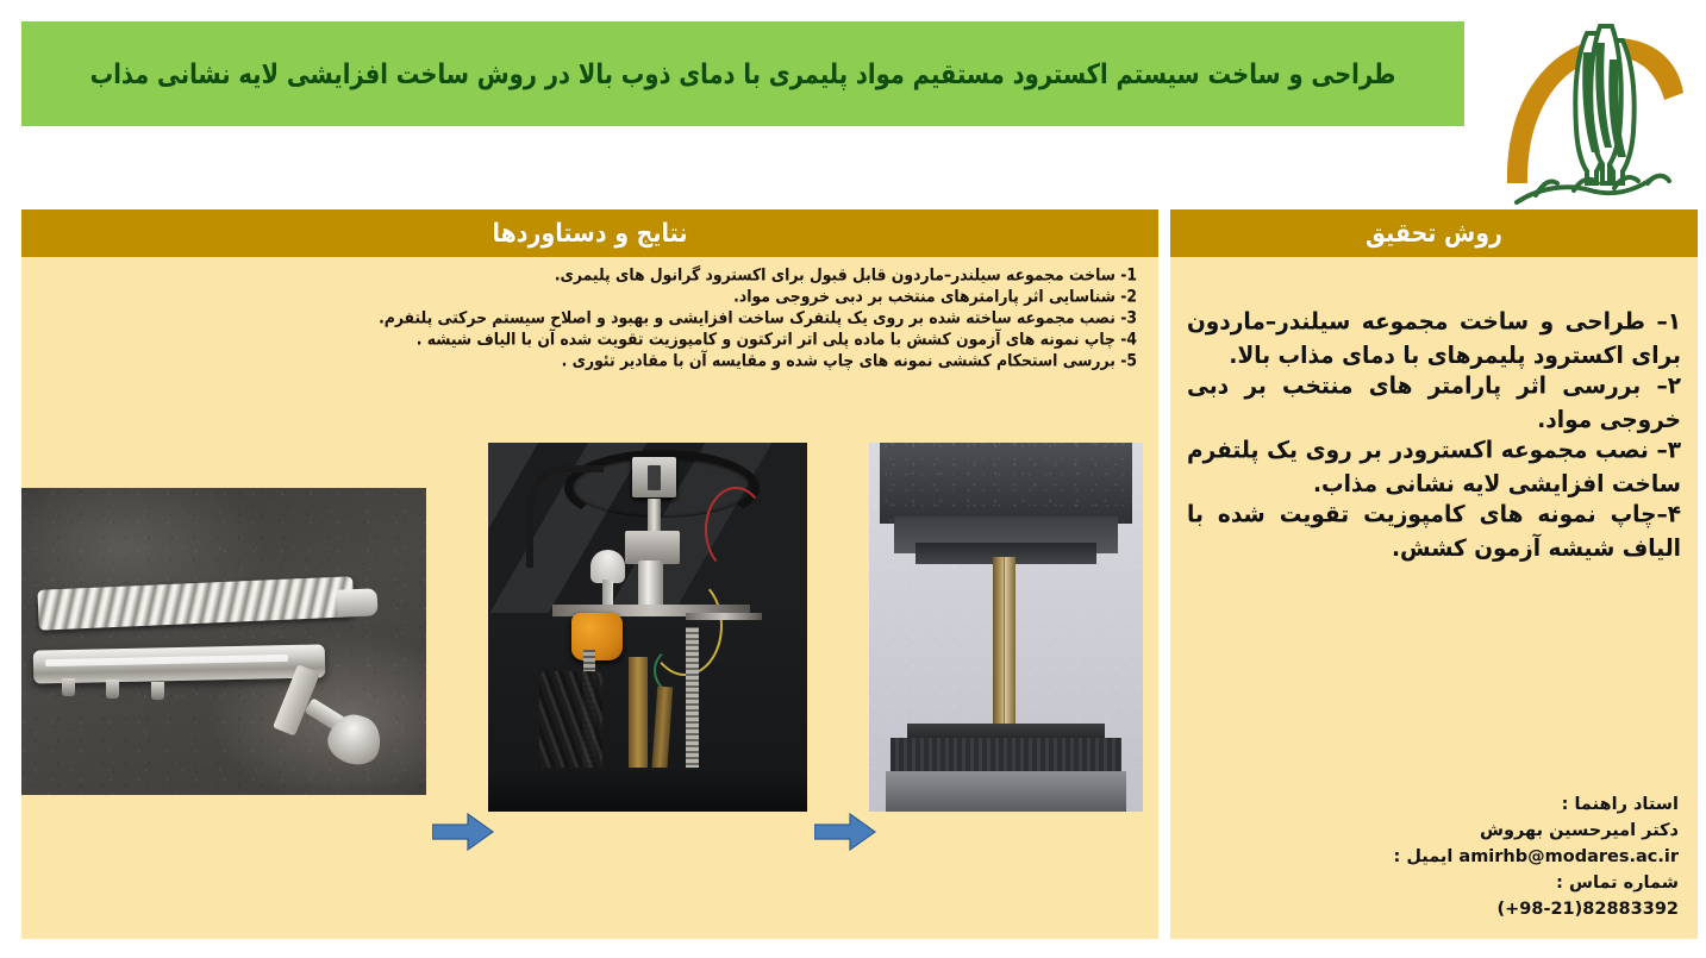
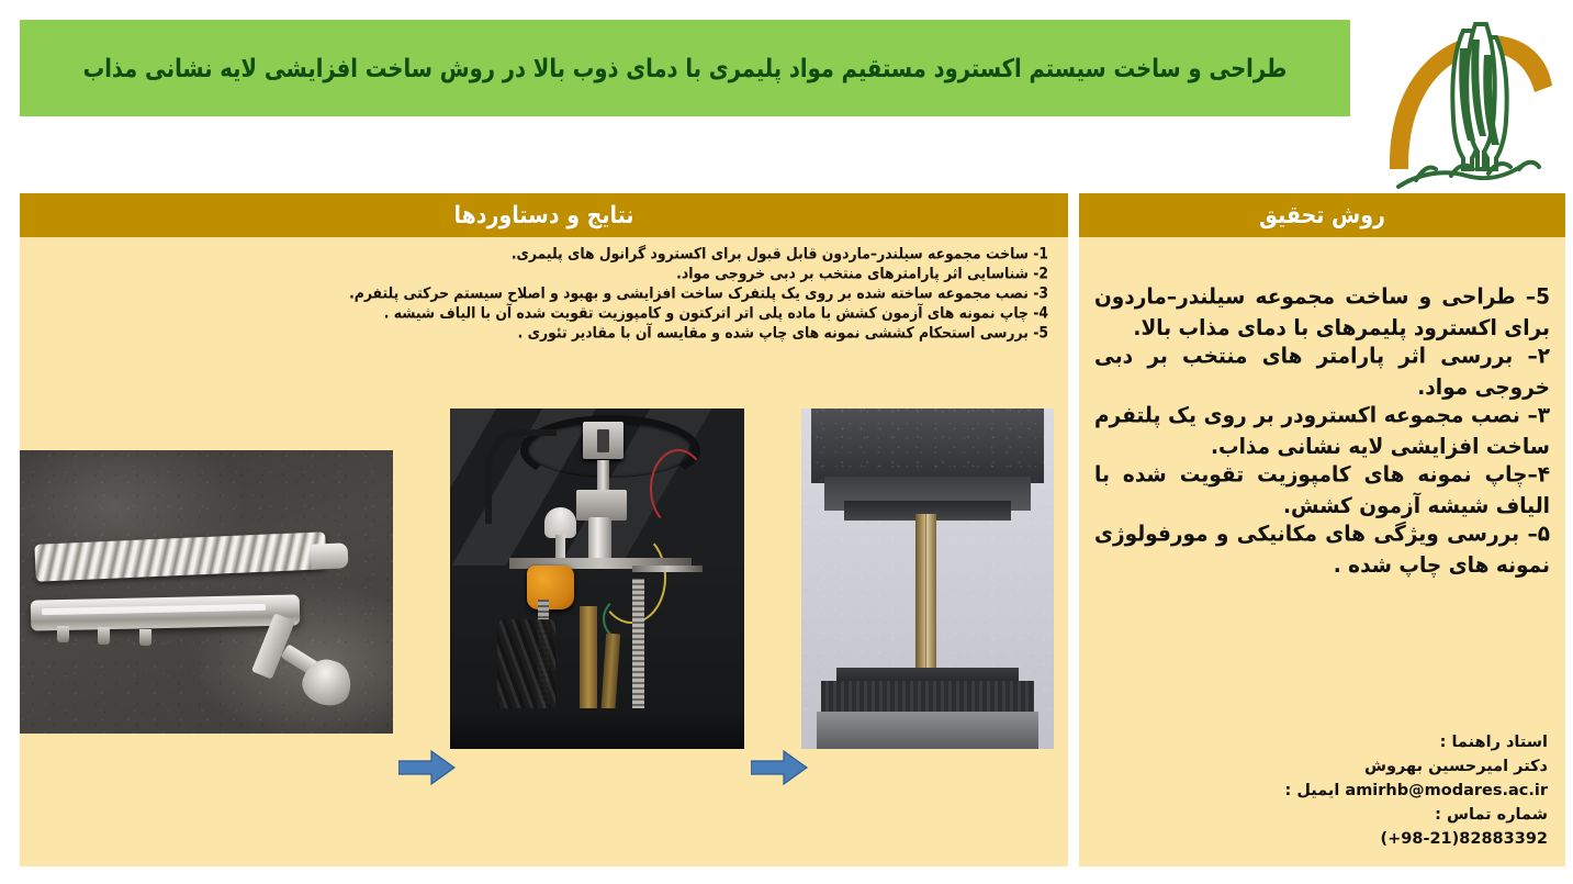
  طراحی و ساخت سیستم اکسترود مستقیم مواد پلیمری با دمای ذوب بالا در روش ساخت افزایشی لایه نشانی مذاب
  نتایج و دستاوردها
  1- ساخت مجموعه سیلندر–ماردون قابل قبول برای اکسترود گرانول های پلیمری.
  2- شناسایی اثر پارامترهای منتخب بر دبی خروجی مواد.
  3- نصب مجموعه ساخته شده بر روی یک پلتفرک ساخت افزایشی و بهبود و اصلاح سیستم حرکتی پلتفرم.
  4- چاپ نمونه های آزمون کشش با ماده پلی اتر اترکتون و کامپوزیت تقویت شده آن با الیاف شیشه .
  5- بررسی استحکام کششی نمونه های چاپ شده و مقایسه آن با مقادیر تئوری .
  روش تحقیق
- ۱– طراحی و ساخت مجموعه سیلندر–ماردون برای اکسترود پلیمرهای با دمای مذاب بالا.
+ 5– طراحی و ساخت مجموعه سیلندر–ماردون برای اکسترود پلیمرهای با دمای مذاب بالا.
  ۲– بررسی اثر پارامتر های منتخب بر دبی خروجی مواد.
  ۳– نصب مجموعه اکسترودر بر روی یک پلتفرم ساخت افزایشی لایه نشانی مذاب.
  ۴–چاپ نمونه های کامپوزیت تقویت شده با الیاف شیشه آزمون کشش.
+ ۵– بررسی ویژگی های مکانیکی و مورفولوژی نمونه های چاپ شده .
  استاد راهنما :
  دکتر امیرحسین بهروش
  amirhb@modares.ac.ir ایمیل :
  شماره تماس :
  (+98-21)82883392
